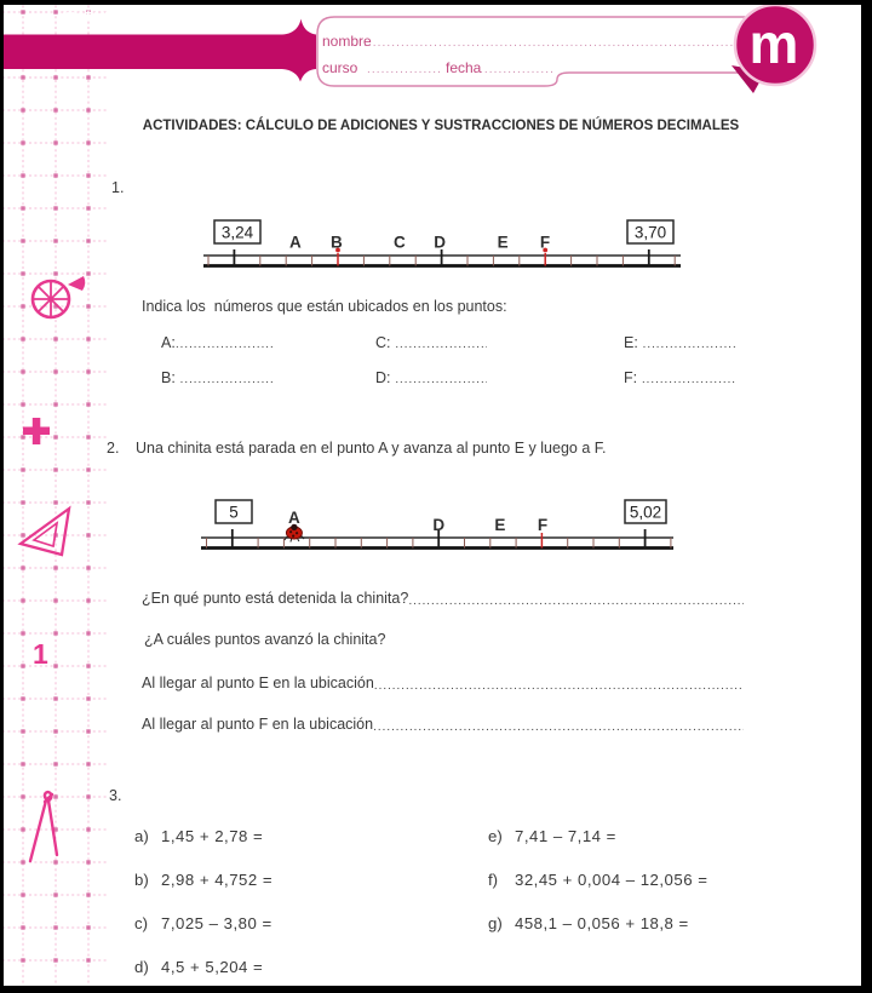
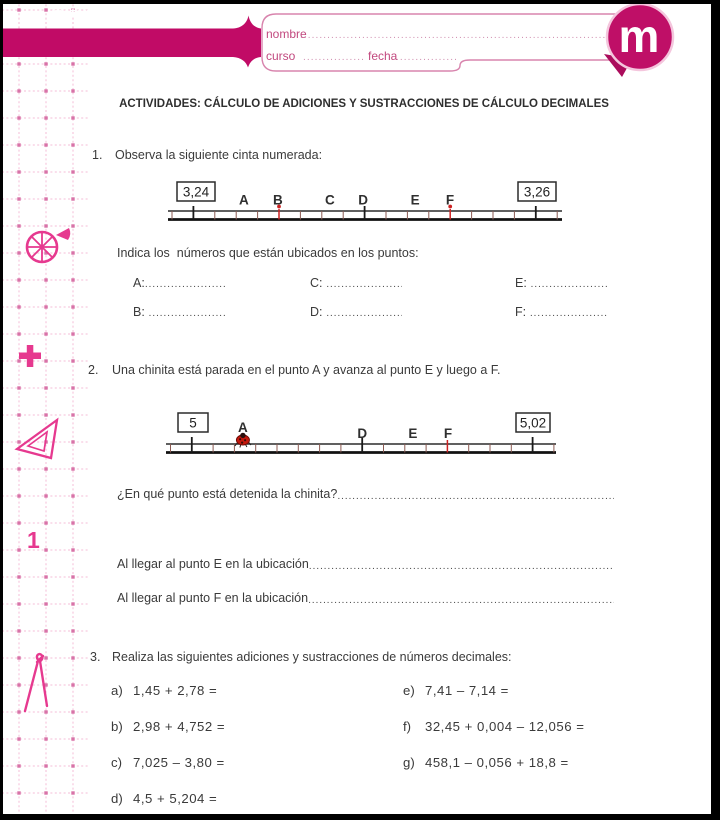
  1
  m
  matemática • 5° básico
  nombre
  curso
  fecha
- ACTIVIDADES: CÁLCULO DE ADICIONES Y SUSTRACCIONES DE NÚMEROS DECIMALES
+ ACTIVIDADES: CÁLCULO DE ADICIONES Y SUSTRACCIONES DE CÁLCULO DECIMALES
  1.
+ Observa la siguiente cinta numerada:
  A
  B
  C
  D
  E
  F
  3,24
- 3,70
+ 3,26
  Indica los números que están ubicados en los puntos:
  A:......................
  B: .....................
  C: ....................
  D: ....................
  E: .....................
  F: .....................
  2.
  Una chinita está parada en el punto A y avanza al punto E y luego a F.
  A
  D
  E
  F
  5
  5,02
  ¿En qué punto está detenida la chinita?
  ..........................................................................
- ¿A cuáles puntos avanzó la chinita?
  Al llegar al punto E en la ubicación
  ..................................................................................
  Al llegar al punto F en la ubicación
  ..................................................................................
  3.
+ Realiza las siguientes adiciones y sustracciones de números decimales:
  a)
  1,45 + 2,78 =
  b)
  2,98 + 4,752 =
  c)
  7,025 – 3,80 =
  d)
  4,5 + 5,204 =
  e)
  7,41 – 7,14 =
  f)
  32,45 + 0,004 – 12,056 =
  g)
  458,1 – 0,056 + 18,8 =
